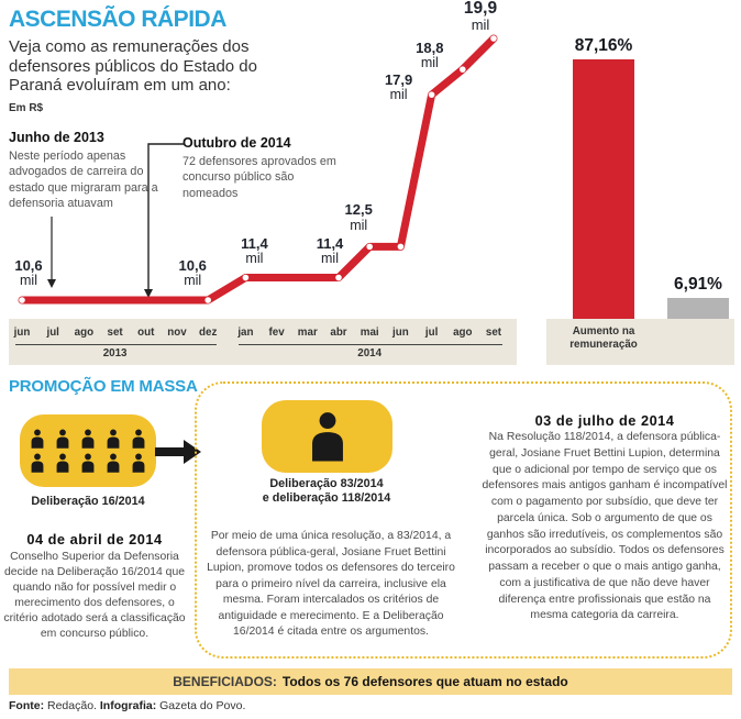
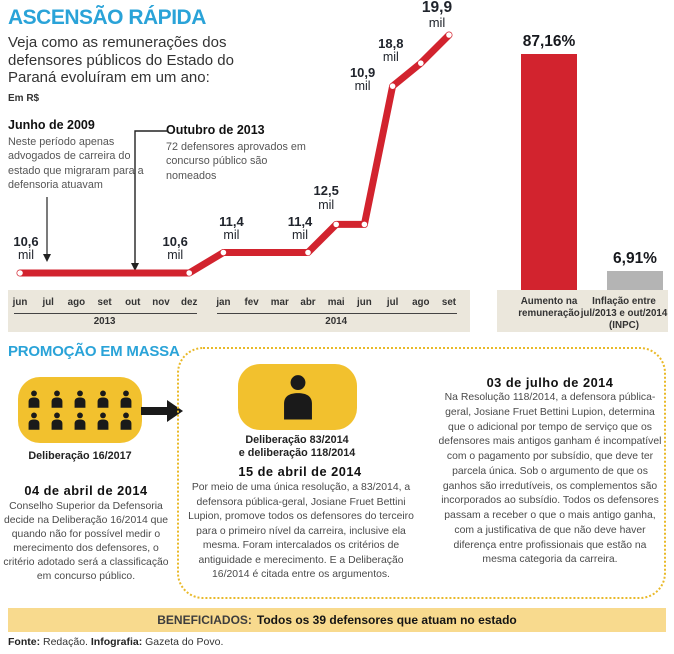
  ASCENSÃO RÁPIDA
  Veja como as remunerações dos defensores públicos do Estado do Paraná evoluíram em um ano:
  Em R$
- Junho de 2013
+ Junho de 2009
  Neste período apenas advogados de carreira do estado que migraram para a defensoria atuavam
- Outubro de 2014
+ Outubro de 2013
  72 defensores aprovados em concurso público são nomeados
  10,6
  mil
  10,6
  mil
  11,4
  mil
  11,4
  mil
  12,5
  mil
- 17,9
+ 10,9
  mil
  18,8
  mil
  19,9
  mil
  jun
  jul
  ago
  set
  out
  nov
  dez
  jan
  fev
  mar
  abr
  mai
  jun
  jul
  ago
  set
  2013
  2014
  Aumento na remuneração
+ Inflação entre jul/2013 e out/2014 (INPC)
  PROMOÇÃO EM MASSA
- Deliberação 16/2014
+ Deliberação 16/2017
  Deliberação 83/2014
  e deliberação 118/2014
  04 de abril de 2014
  Conselho Superior da Defensoria decide na Deliberação 16/2014 que quando não for possível medir o merecimento dos defensores, o critério adotado será a classificação em concurso público.
+ 15 de abril de 2014
  Por meio de uma única resolução, a 83/2014, a defensora pública-geral, Josiane Fruet Bettini Lupion, promove todos os defensores do terceiro para o primeiro nível da carreira, inclusive ela mesma. Foram intercalados os critérios de antiguidade e merecimento. E a Deliberação 16/2014 é citada entre os argumentos.
  03 de julho de 2014
  Na Resolução 118/2014, a defensora pública-geral, Josiane Fruet Bettini Lupion, determina que o adicional por tempo de serviço que os defensores mais antigos ganham é incompatível com o pagamento por subsídio, que deve ter parcela única. Sob o argumento de que os ganhos são irredutíveis, os complementos são incorporados ao subsídio. Todos os defensores passam a receber o que o mais antigo ganha, com a justificativa de que não deve haver diferença entre profissionais que estão na mesma categoria da carreira.
  BENEFICIADOS:
- Todos os 76 defensores que atuam no estado
+ Todos os 39 defensores que atuam no estado
  Fonte: Redação. Infografia: Gazeta do Povo.
  87,16%
  6,91%
